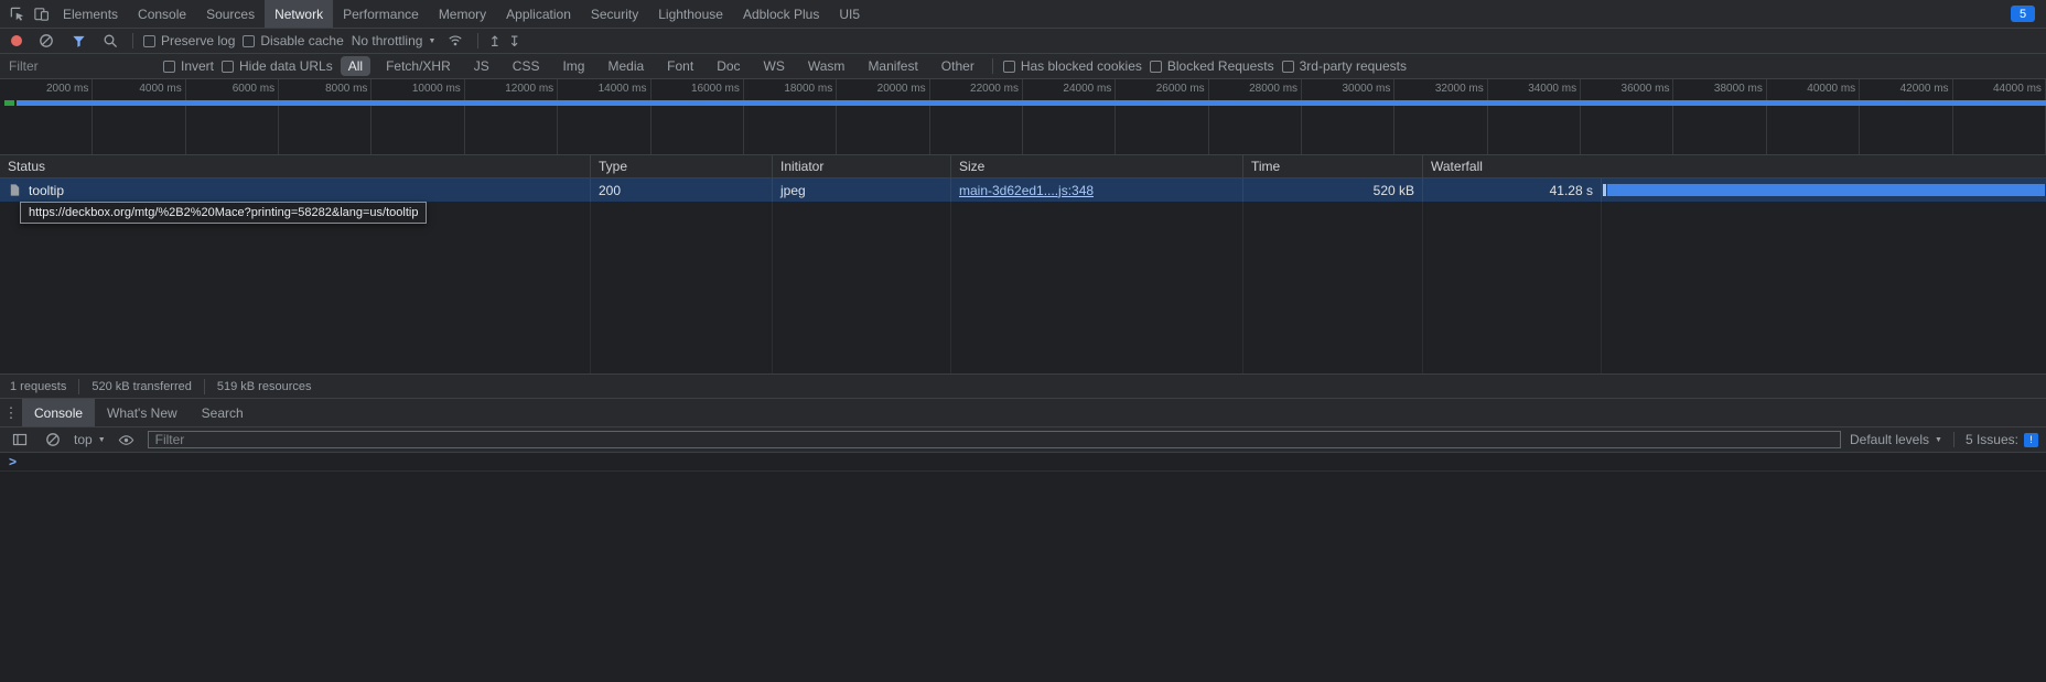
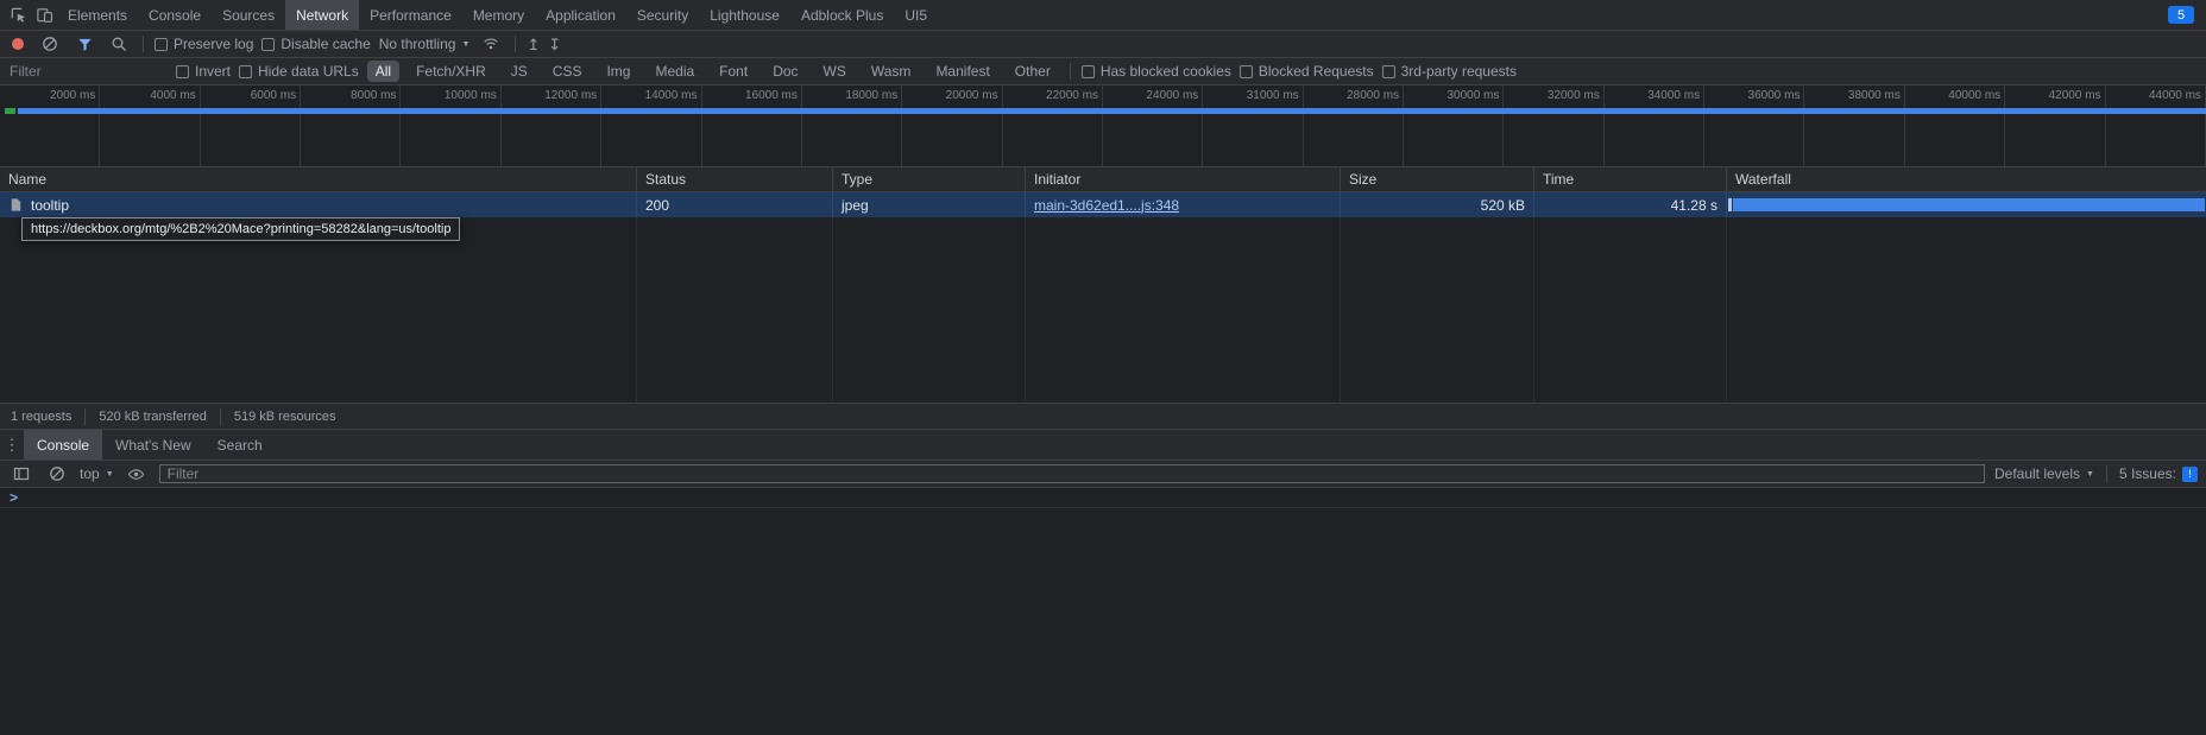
  Elements
  Console
  Sources
  Network
  Performance
  Memory
  Application
  Security
  Lighthouse
  Adblock Plus
  UI5
  5
  Preserve log
  Disable cache
  No throttling
  ↥
  ↧
  Filter
  Invert
  Hide data URLs
  All
  Fetch/XHR
  JS
  CSS
  Img
  Media
  Font
  Doc
  WS
  Wasm
  Manifest
  Other
  Has blocked cookies
  Blocked Requests
  3rd-party requests
  2000 ms
  4000 ms
  6000 ms
  8000 ms
  10000 ms
  12000 ms
  14000 ms
  16000 ms
  18000 ms
  20000 ms
  22000 ms
  24000 ms
- 26000 ms
+ 31000 ms
  28000 ms
  30000 ms
  32000 ms
  34000 ms
  36000 ms
  38000 ms
  40000 ms
  42000 ms
  44000 ms
+ Name
  Status
  Type
  Initiator
  Size
  Time
  Waterfall
  tooltip
  200
  jpeg
  main-3d62ed1....js:348
  520 kB
  41.28 s
  https://deckbox.org/mtg/%2B2%20Mace?printing=58282&lang=us/tooltip
  1 requests
  520 kB transferred
  519 kB resources
  ⋮
  Console
  What's New
  Search
  top
  Filter
  Default levels
  5 Issues:
  !
  >
